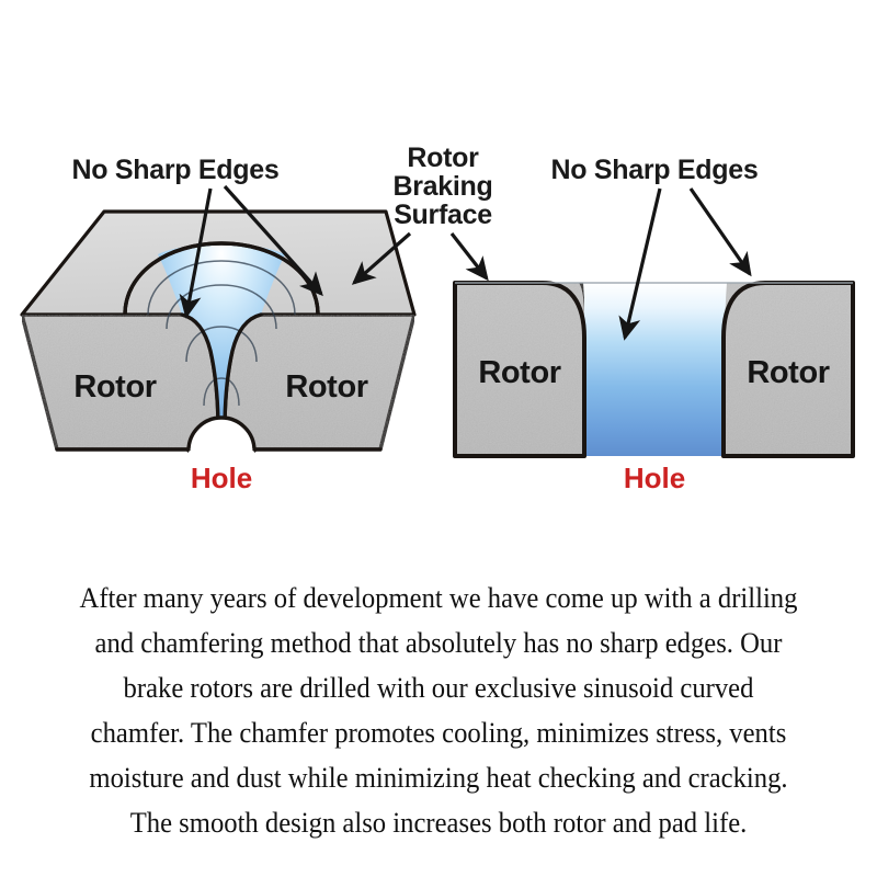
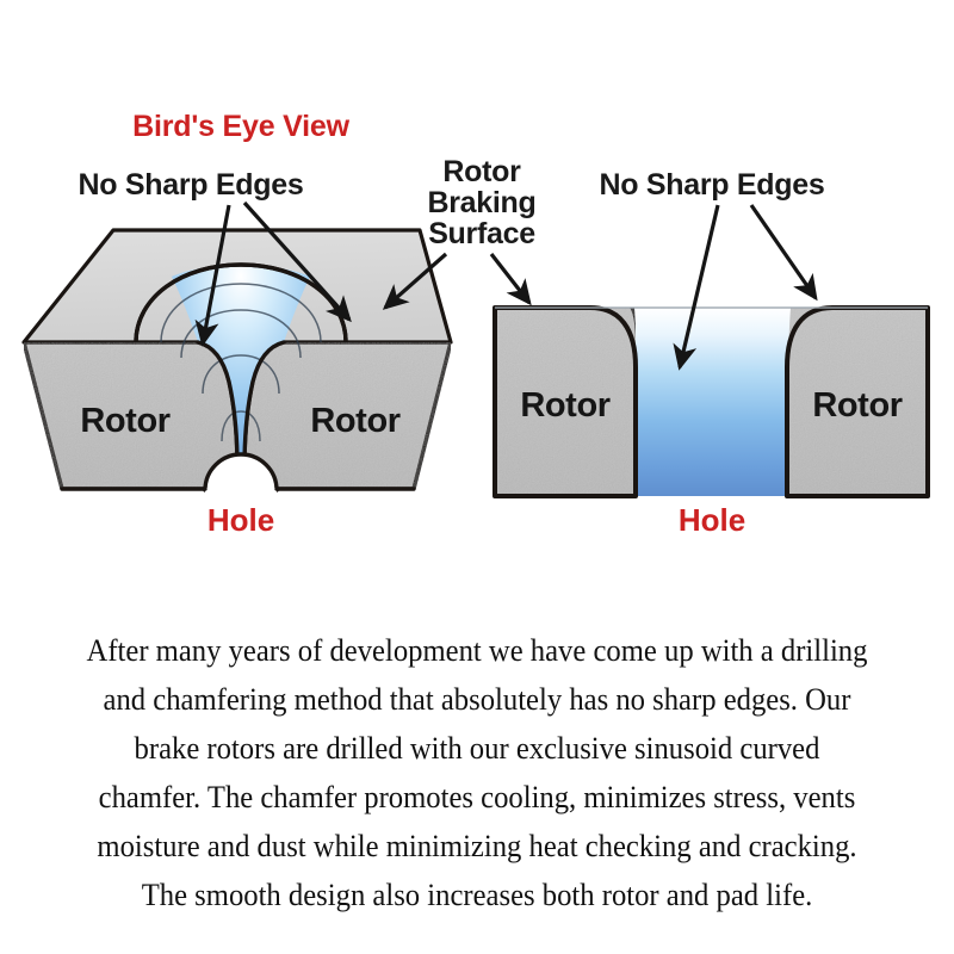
  Rotor
  Rotor
+ Bird's Eye View
  No Sharp Edges
  Hole
  Rotor
  Braking
  Surface
  Rotor
  Rotor
  No Sharp Edges
  Hole
  After many years of development we have come up with a drilling
  and chamfering method that absolutely has no sharp edges. Our
  brake rotors are drilled with our exclusive sinusoid curved
  chamfer. The chamfer promotes cooling, minimizes stress, vents
  moisture and dust while minimizing heat checking and cracking.
  The smooth design also increases both rotor and pad life.
